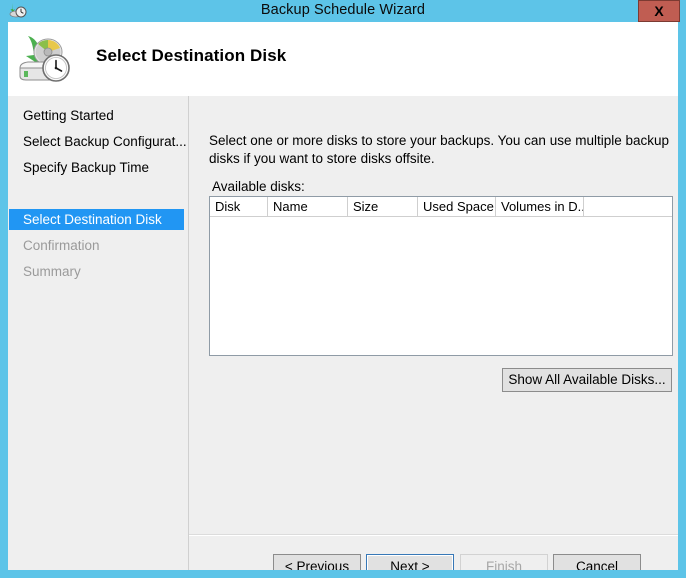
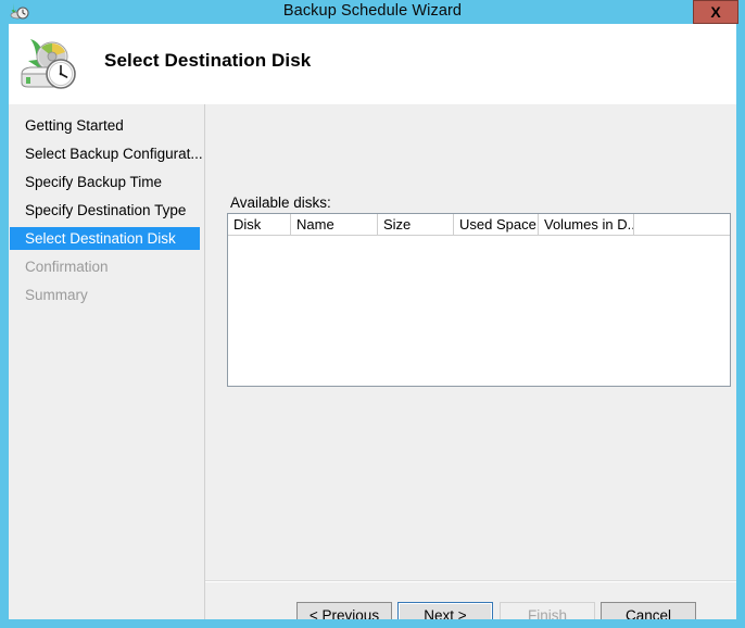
  Backup Schedule Wizard
  X
  Select Destination Disk
  Getting Started
  Select Backup Configurat...
  Specify Backup Time
+ Specify Destination Type
  Select Destination Disk
  Confirmation
  Summary
- Select one or more disks to store your backups. You can use multiple backup disks if you want to store disks offsite.
  Available disks:
  Disk
  Name
  Size
  Used Space
  Volumes in D..
- Show All Available Disks...
  < Previous
  Next >
  Finish
  Cancel
